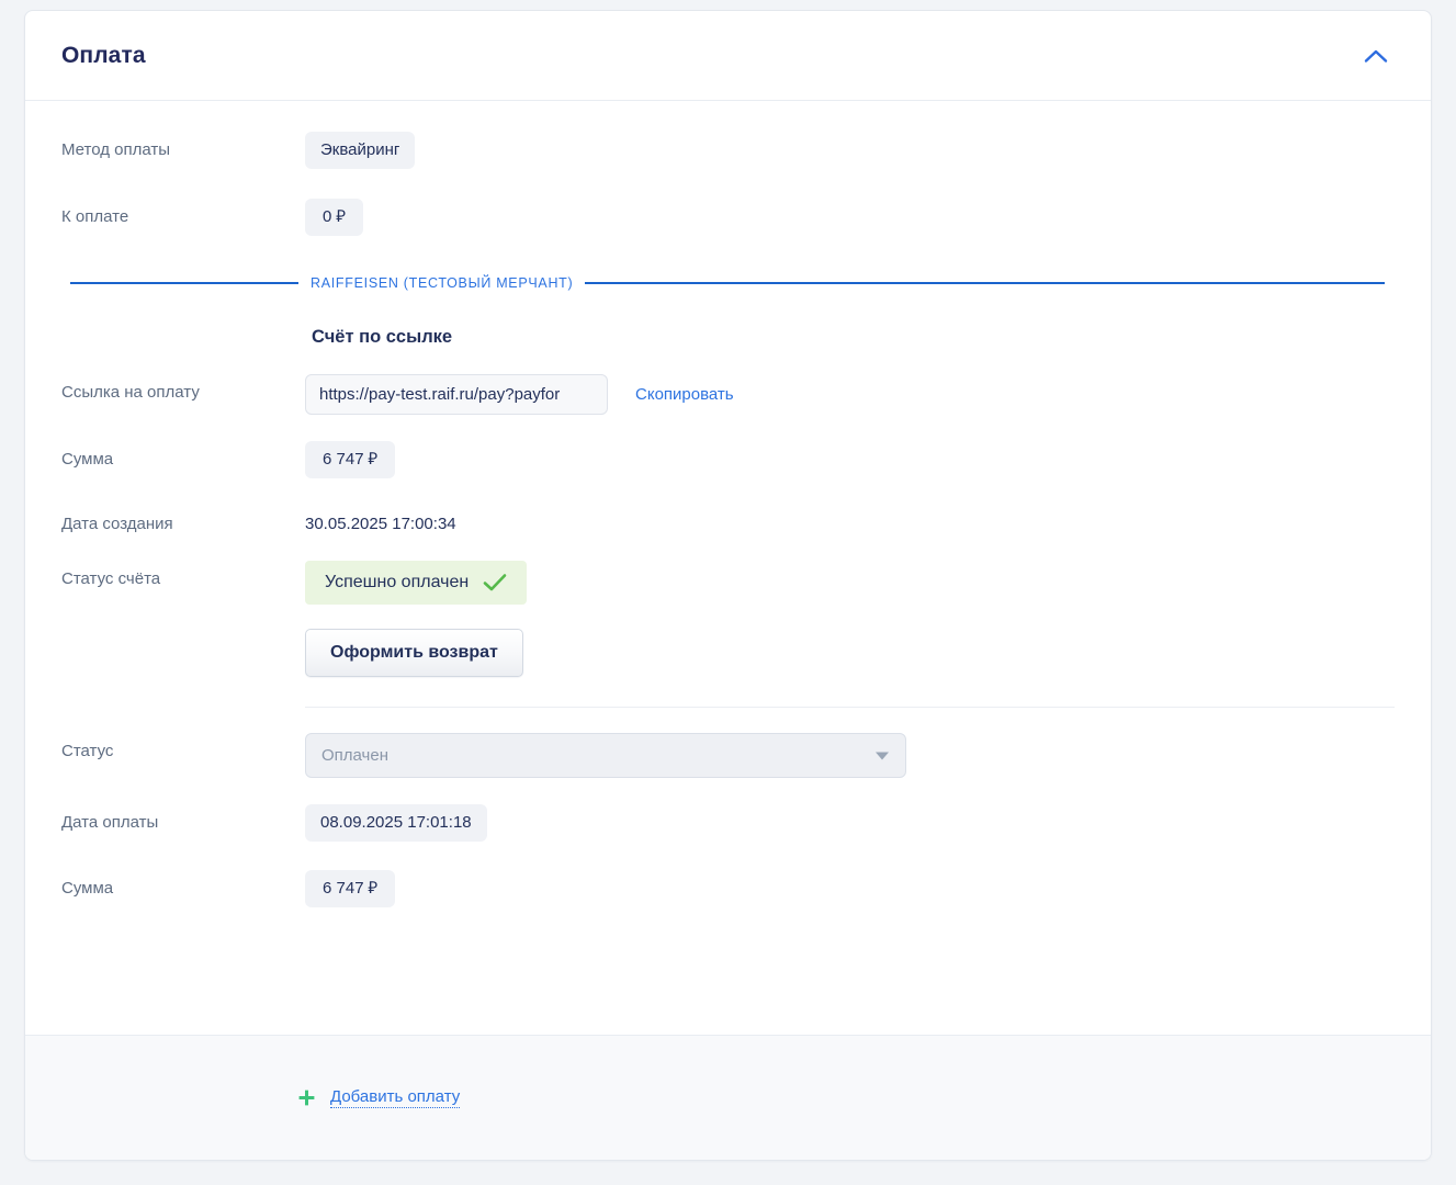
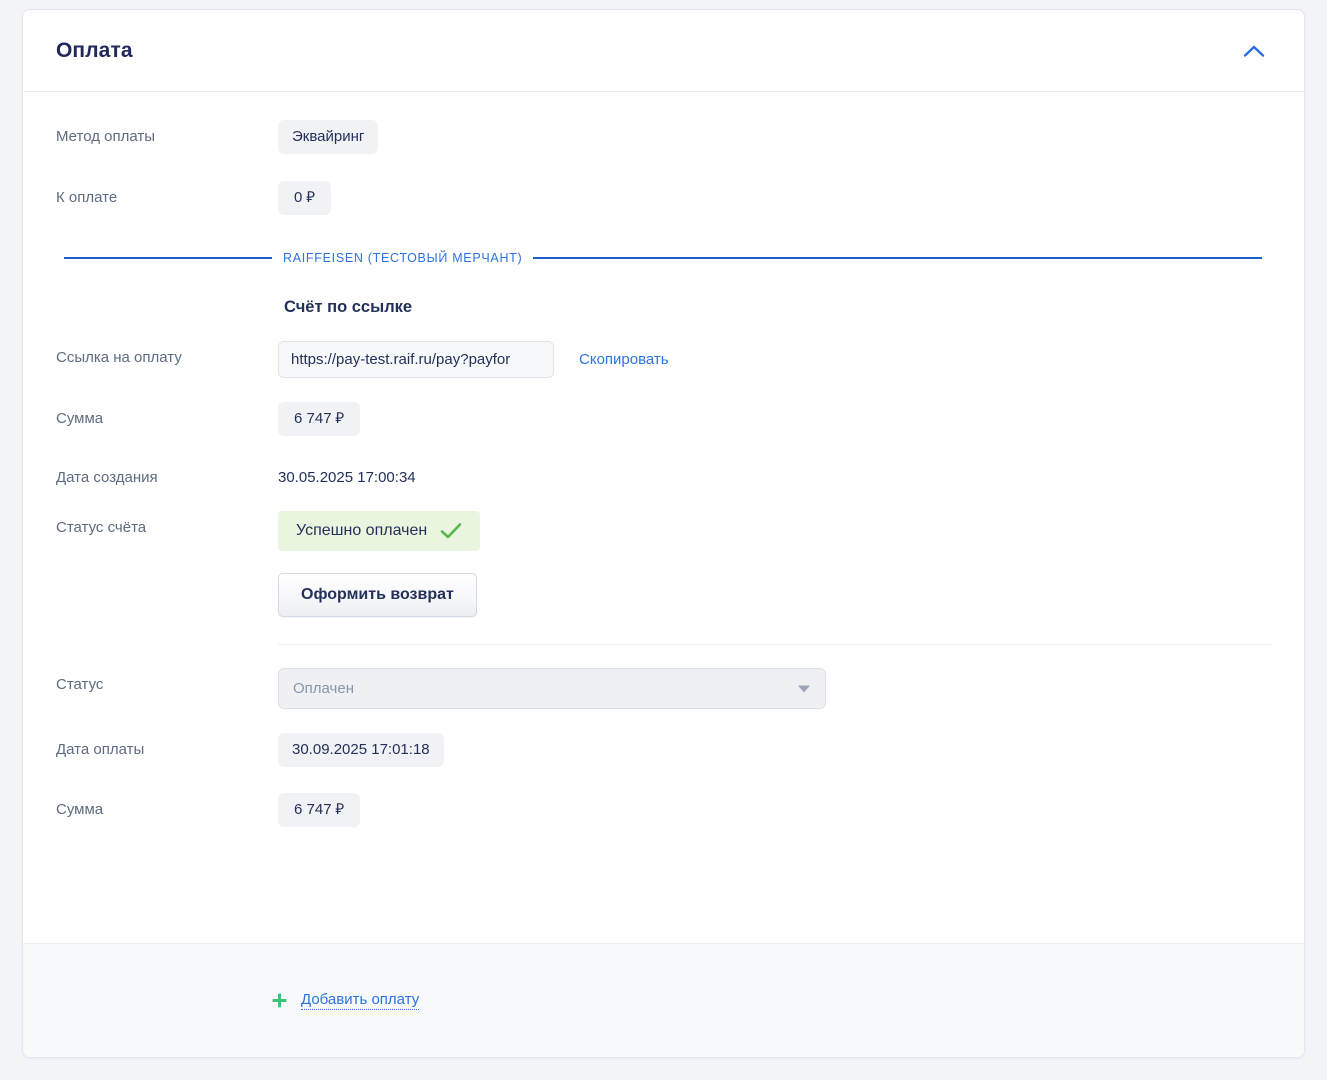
  Оплата
  Метод оплаты
  Эквайринг
  К оплате
  0 ₽
  RAIFFEISEN (ТЕСТОВЫЙ МЕРЧАНТ)
  Счёт по ссылке
  Ссылка на оплату
  https://pay-test.raif.ru/pay?payfor
  Скопировать
  Сумма
  6 747 ₽
  Дата создания
  30.05.2025 17:00:34
  Статус счёта
  Успешно оплачен
  Оформить возврат
  Статус
  Оплачен
  Дата оплаты
- 08.09.2025 17:01:18
+ 30.09.2025 17:01:18
  Сумма
  6 747 ₽
  Добавить оплату
